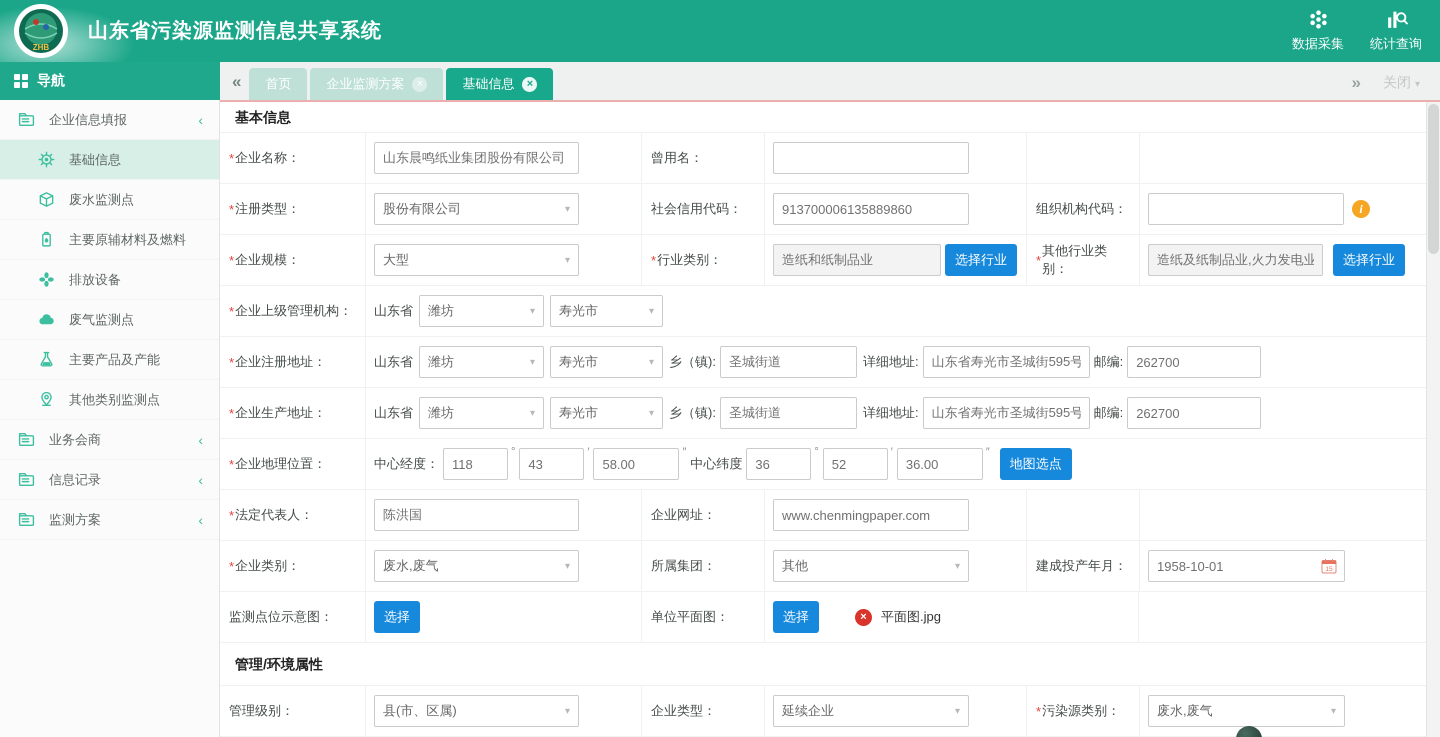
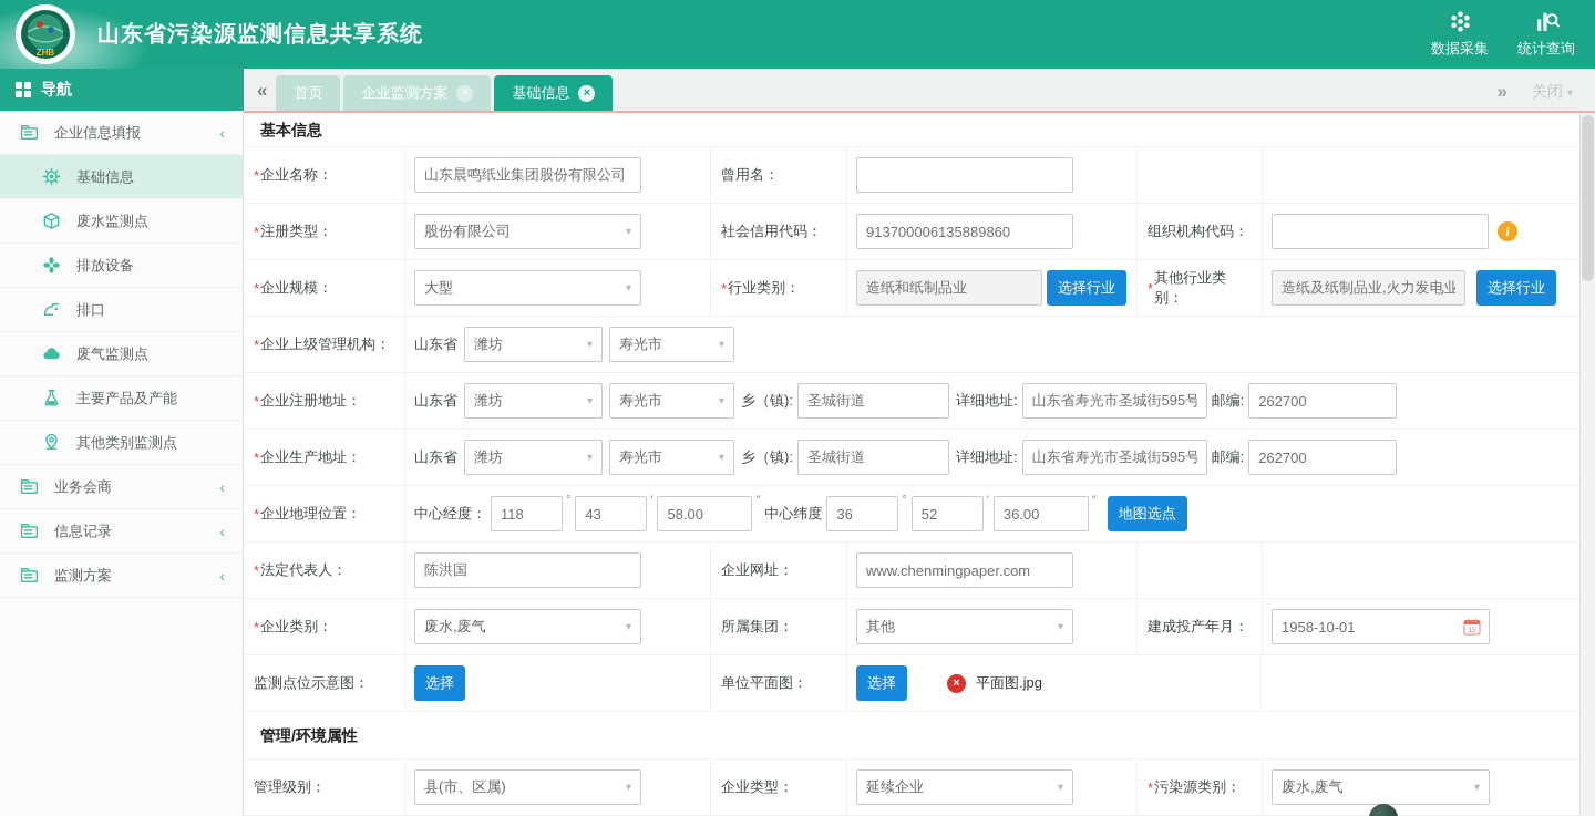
  ZHB
  山东省污染源监测信息共享系统
  数据采集
  统计查询
  导航
  «
  首页
  企业监测方案
  ×
  基础信息
  ×
  »
  关闭 ▾
  企业信息填报
  ‹
  基础信息
  废水监测点
- 主要原辅材料及燃料
  排放设备
+ 排口
  废气监测点
  主要产品及产能
  其他类别监测点
  业务会商
  ‹
  信息记录
  ‹
  监测方案
  ‹
  基本信息
  *
  企业名称：
  山东晨鸣纸业集团股份有限公司
  曾用名：
  *
  注册类型：
  股份有限公司
  ▾
  社会信用代码：
  913700006135889860
  组织机构代码：
  i
  *
  企业规模：
  大型
  ▾
  *
  行业类别：
  造纸和纸制品业
  选择行业
  *
  其他行业类别：
  造纸及纸制品业,火力发电业
  选择行业
  *
  企业上级管理机构：
  山东省
  潍坊
  ▾
  寿光市
  ▾
  *
  企业注册地址：
  山东省
  潍坊
  ▾
  寿光市
  ▾
  乡（镇):
  圣城街道
  详细地址:
  山东省寿光市圣城街595号
  邮编:
  262700
  *
  企业生产地址：
  山东省
  潍坊
  ▾
  寿光市
  ▾
  乡（镇):
  圣城街道
  详细地址:
  山东省寿光市圣城街595号
  邮编:
  262700
  *
  企业地理位置：
  中心经度：
  118
  °
  43
  ′
  58.00
  ″
  中心纬度
  36
  °
  52
  ′
  36.00
  ″
  地图选点
  *
  法定代表人：
  陈洪国
  企业网址：
  www.chenmingpaper.com
  *
  企业类别：
  废水,废气
  ▾
  所属集团：
  其他
  ▾
  建成投产年月：
  1958-10-01
  监测点位示意图：
  选择
  单位平面图：
  选择
  ×
  平面图.jpg
  管理/环境属性
  管理级别：
  县(市、区属)
  ▾
  企业类型：
  延续企业
  ▾
  *
  污染源类别：
  废水,废气
  ▾
